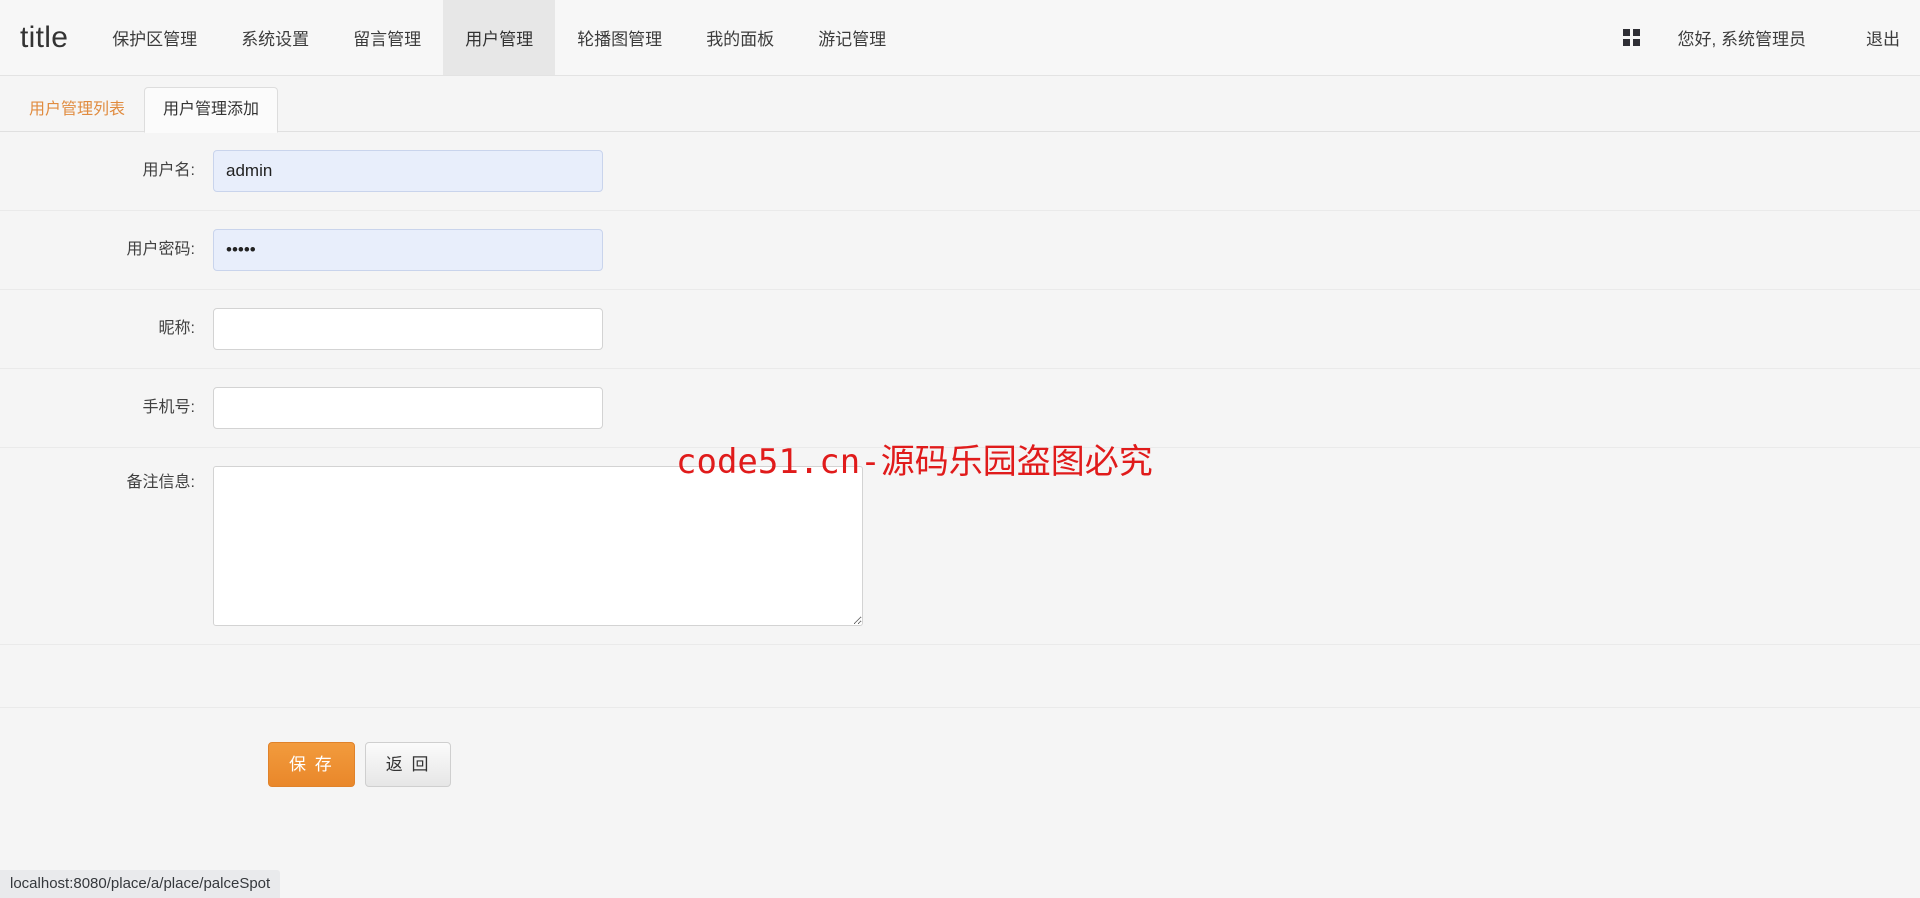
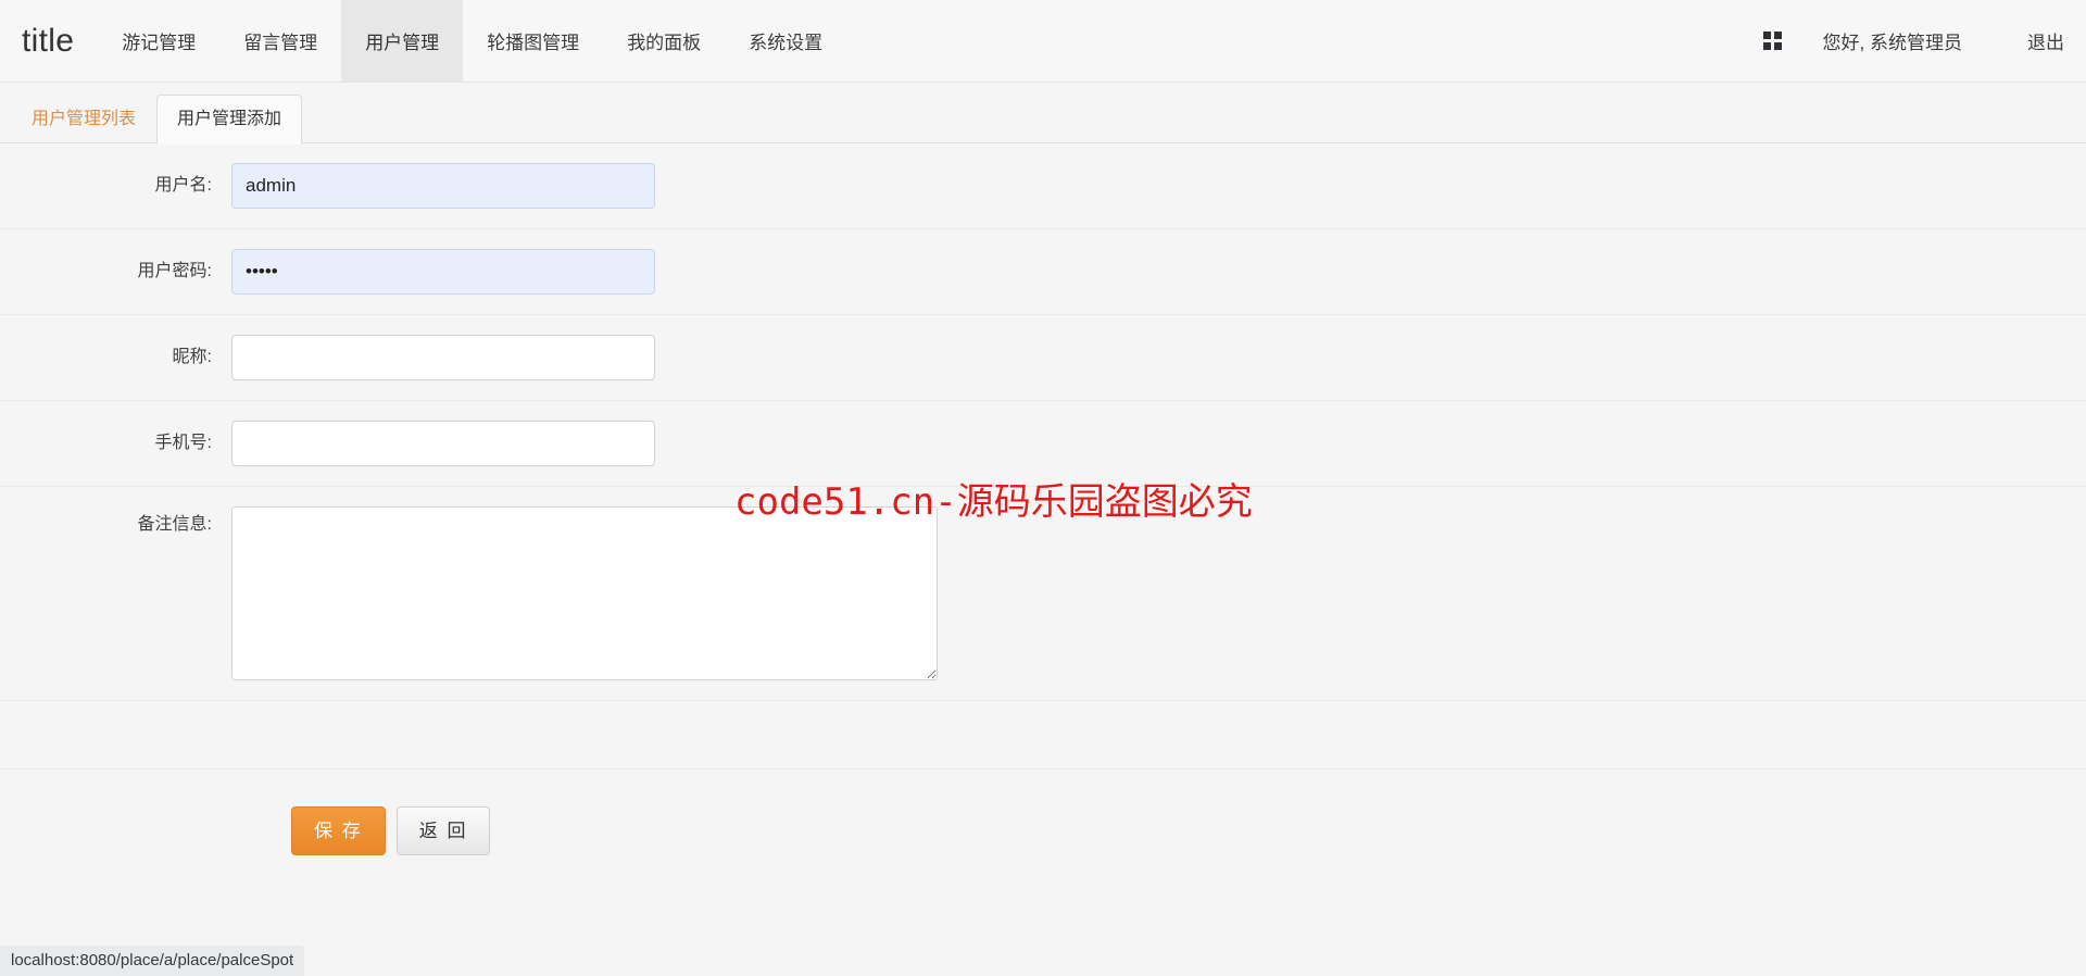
  title
- 保护区管理
- 系统设置
+ 游记管理
  留言管理
  用户管理
  轮播图管理
  我的面板
- 游记管理
+ 系统设置
  您好, 系统管理员
  退出
  用户管理列表
  用户管理添加
  用户名:
  admin
  用户密码:
  •••••
  昵称:
  手机号:
  备注信息:
  保 存
  返 回
  code51.cn-源码乐园盗图必究
  localhost:8080/place/a/place/palceSpot
